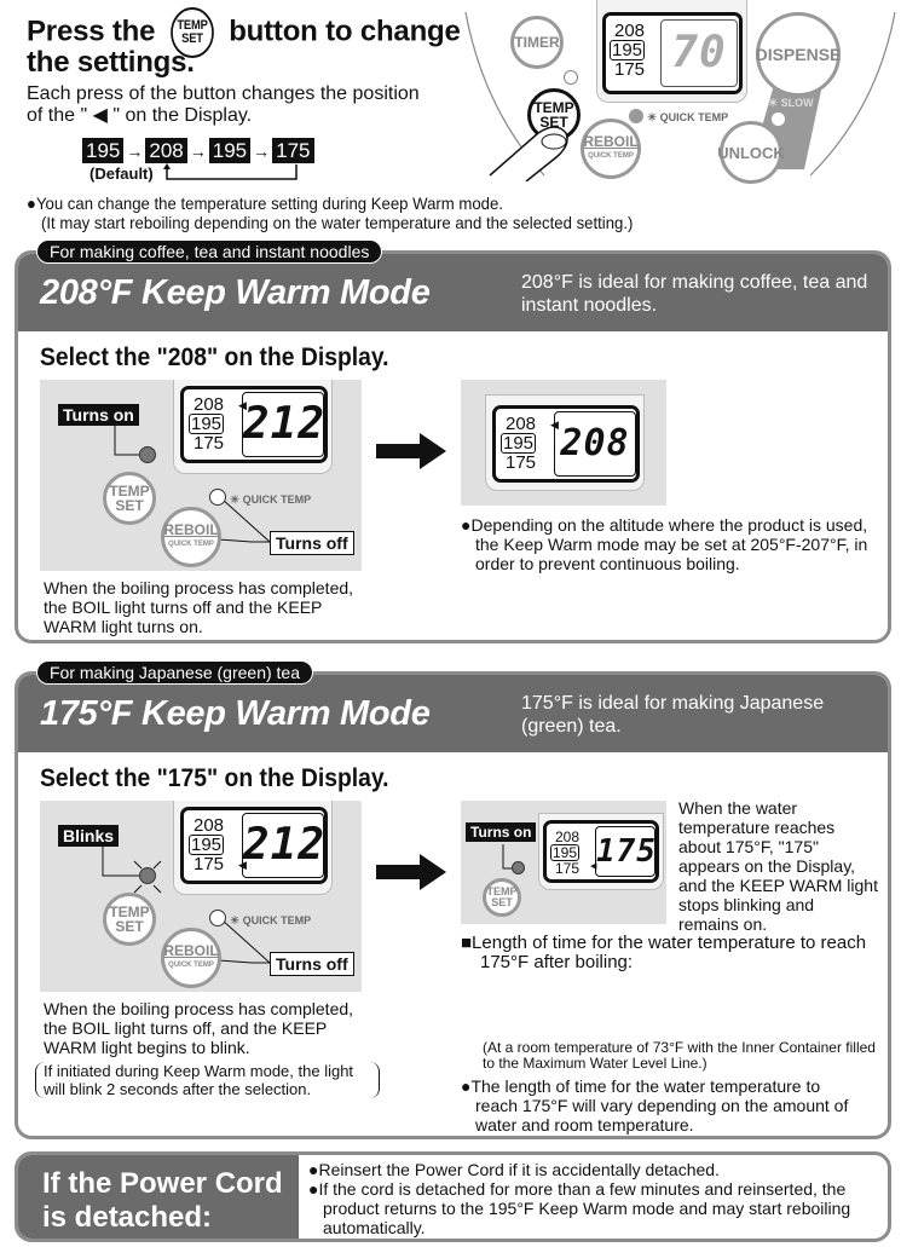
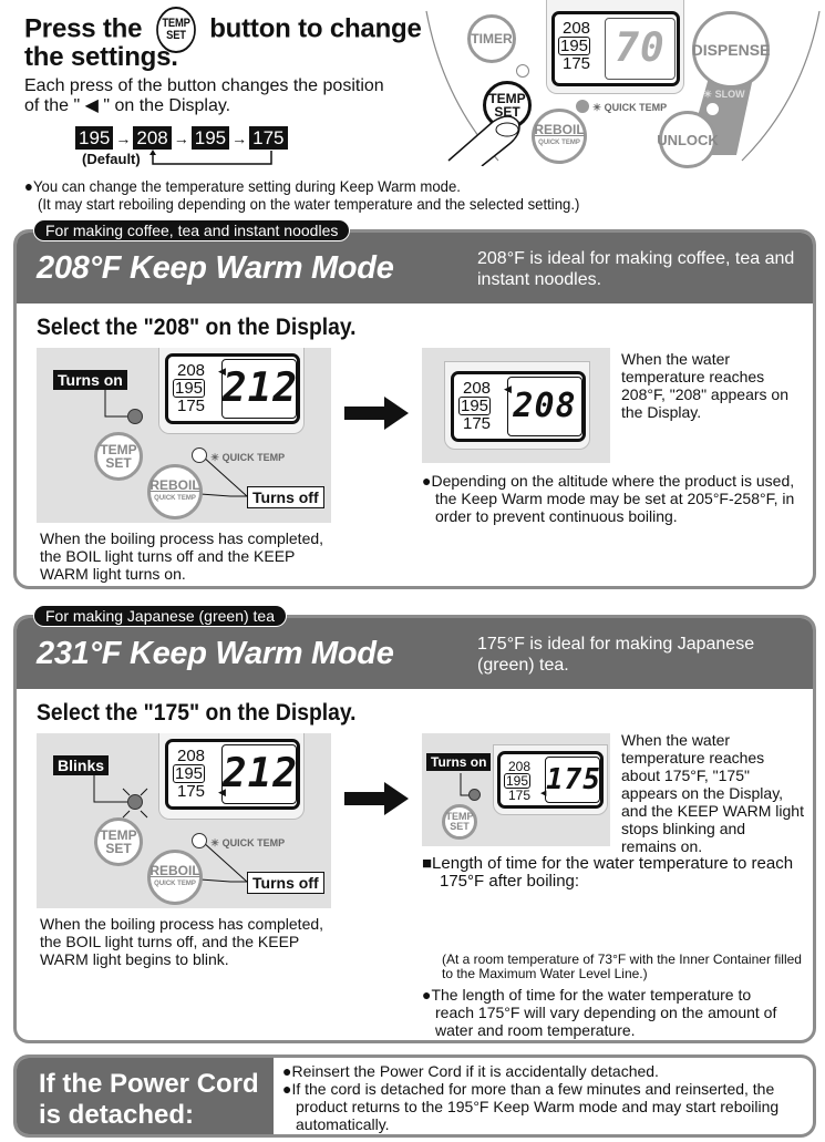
  Press the
  TEMP
  SET
  button to change
  the settings.
  Each press of the button changes the position
  of the " ◀ " on the Display.
  195 → 208 → 195 → 175
  (Default)
  ●You can change the temperature setting during Keep Warm mode.
  (It may start reboiling depending on the water temperature and the selected setting.)
  TIMER
  TEMP
  SET
  REBOIL
  208
  195
  175
  70
  ☀ QUICK TEMP
  DISPENSE
  ☀ SLOW
  UNLOCK
  For making coffee, tea and instant noodles
  208°F Keep Warm Mode
  208°F is ideal for making coffee, tea and instant noodles.
  Select the "208" on the Display.
  Turns on
  TEMP
  SET
  REBOIL
  208
  195
  175
  ◀
  212
  ☀ QUICK TEMP
  Turns off
  When the boiling process has completed, the BOIL light turns off and the KEEP WARM light turns on.
  208
  195
  175
  ◀
  208
+ When the water temperature reaches 208°F, "208" appears on the Display.
- ●Depending on the altitude where the product is used, the Keep Warm mode may be set at 205°F-207°F, in order to prevent continuous boiling.
+ ●Depending on the altitude where the product is used, the Keep Warm mode may be set at 205°F-258°F, in order to prevent continuous boiling.
  For making Japanese (green) tea
- 175°F Keep Warm Mode
+ 231°F Keep Warm Mode
  175°F is ideal for making Japanese (green) tea.
  Select the "175" on the Display.
  Blinks
  TEMP
  SET
  REBOIL
  208
  195
  175
  ◀
  212
  ☀ QUICK TEMP
  Turns off
  When the boiling process has completed, the BOIL light turns off, and the KEEP WARM light begins to blink.
- If initiated during Keep Warm mode, the light will blink 2 seconds after the selection.
  Turns on
  TEMP
  SET
  208
  195
  175
  175
  When the water temperature reaches about 175°F, "175" appears on the Display, and the KEEP WARM light stops blinking and remains on.
  ■Length of time for the water temperature to reach 175°F after boiling:
  (At a room temperature of 73°F with the Inner Container filled to the Maximum Water Level Line.)
  ●The length of time for the water temperature to reach 175°F will vary depending on the amount of water and room temperature.
  If the Power Cord
  is detached:
  ●Reinsert the Power Cord if it is accidentally detached.
  ●If the cord is detached for more than a few minutes and reinserted, the product returns to the 195°F Keep Warm mode and may start reboiling automatically.
